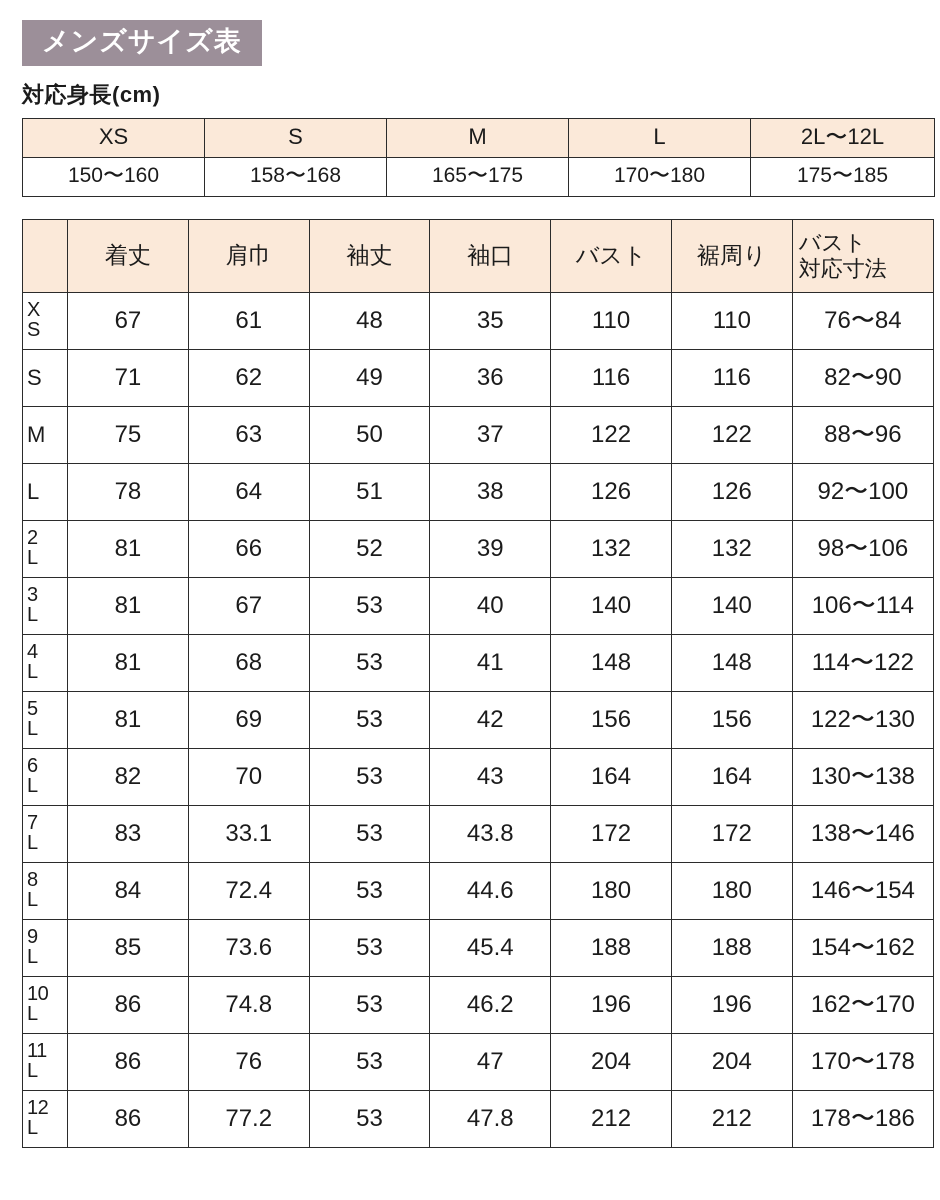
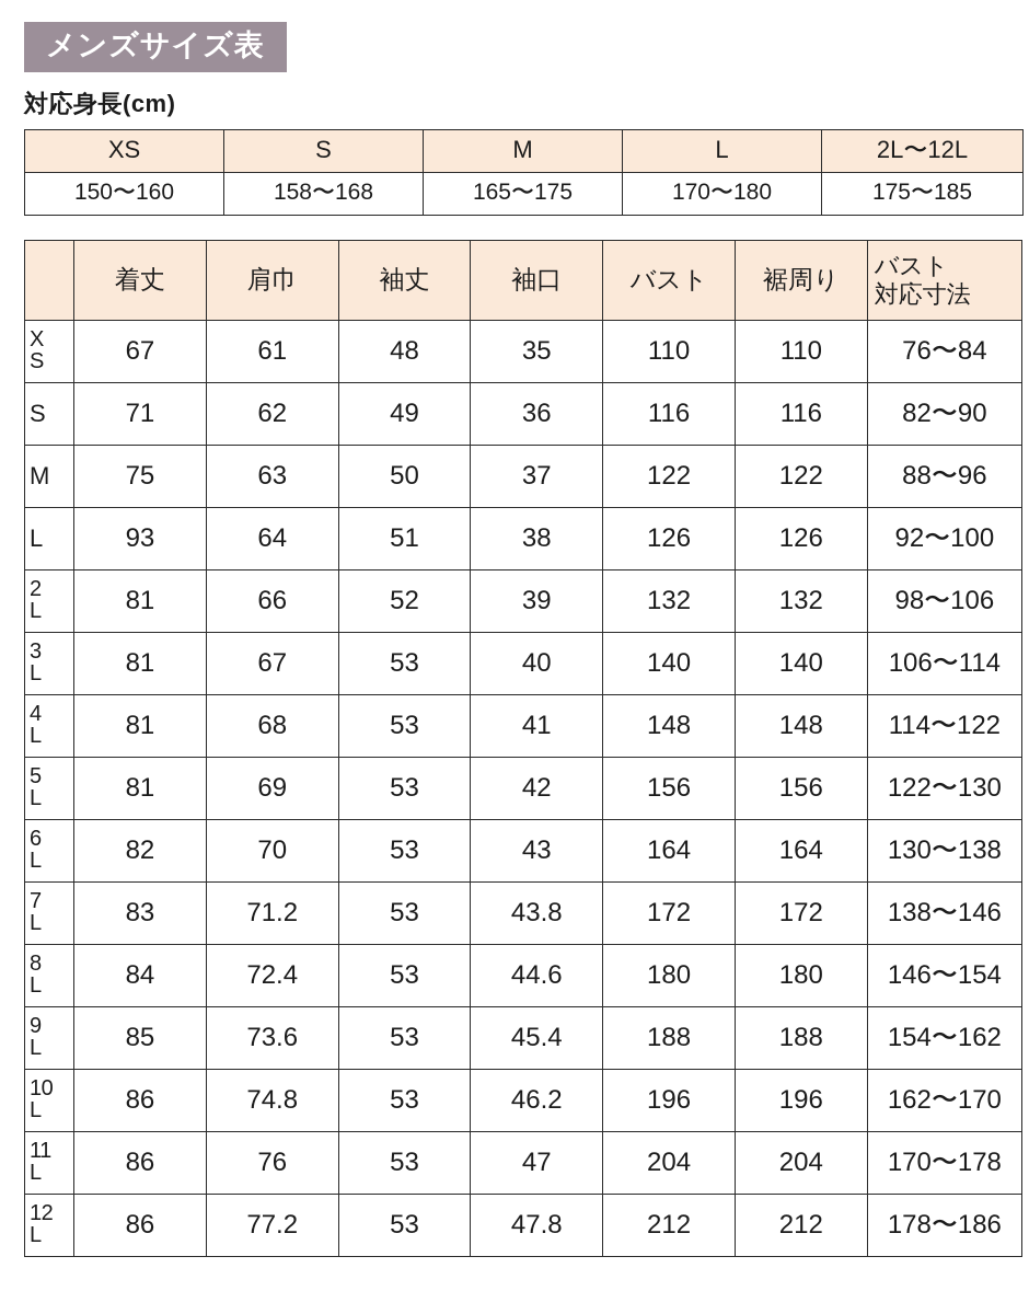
  メンズサイズ表
  対応身長(cm)
  XS	S	M	L	2L〜12L
  150〜160	158〜168	165〜175	170〜180	175〜185
  	着丈	肩巾	袖丈	袖口	バスト	裾周り	バスト 対応寸法
  X S	67	61	48	35	110	110	76〜84
  S	71	62	49	36	116	116	82〜90
  M	75	63	50	37	122	122	88〜96
- L	78	64	51	38	126	126	92〜100
+ L	93	64	51	38	126	126	92〜100
  2 L	81	66	52	39	132	132	98〜106
  3 L	81	67	53	40	140	140	106〜114
  4 L	81	68	53	41	148	148	114〜122
  5 L	81	69	53	42	156	156	122〜130
  6 L	82	70	53	43	164	164	130〜138
- 7 L	83	33.1	53	43.8	172	172	138〜146
+ 7 L	83	71.2	53	43.8	172	172	138〜146
  8 L	84	72.4	53	44.6	180	180	146〜154
  9 L	85	73.6	53	45.4	188	188	154〜162
  10 L	86	74.8	53	46.2	196	196	162〜170
  11 L	86	76	53	47	204	204	170〜178
  12 L	86	77.2	53	47.8	212	212	178〜186
